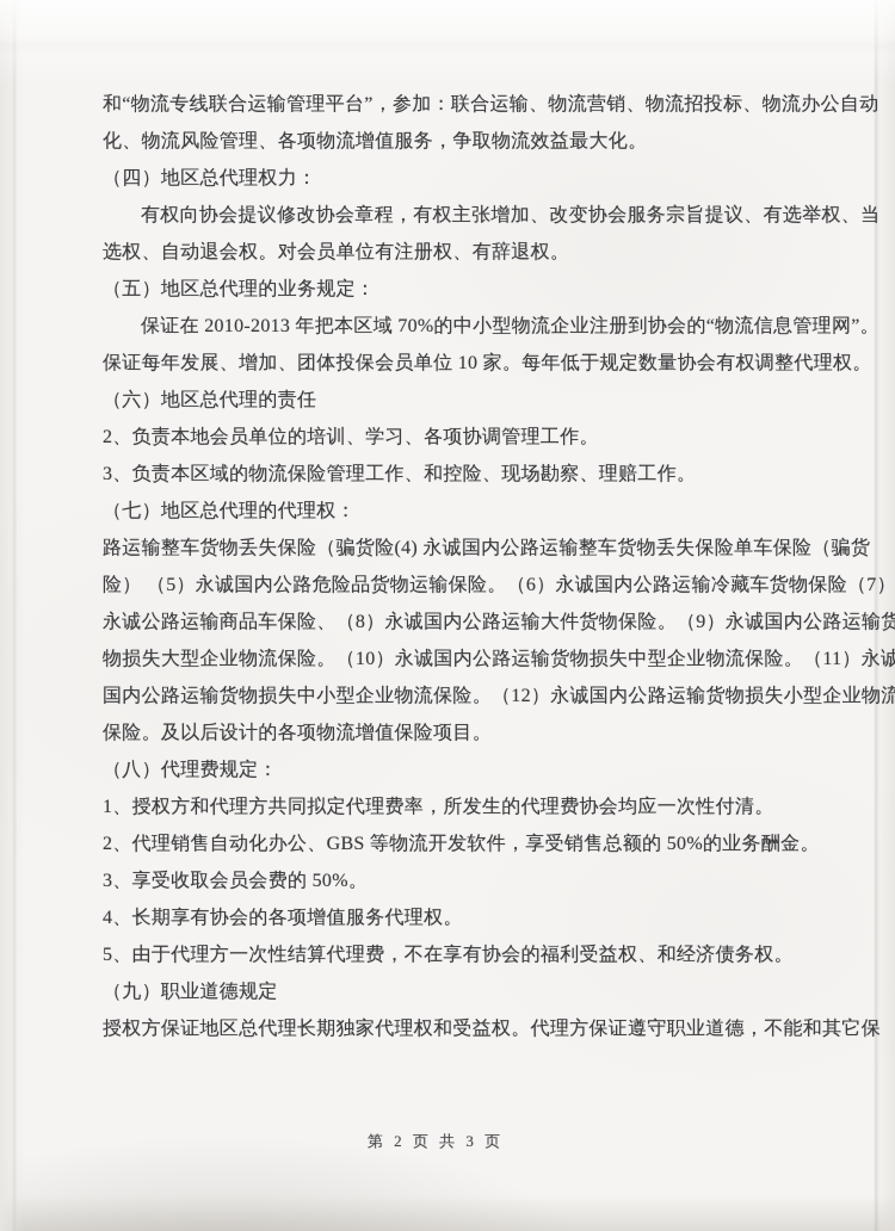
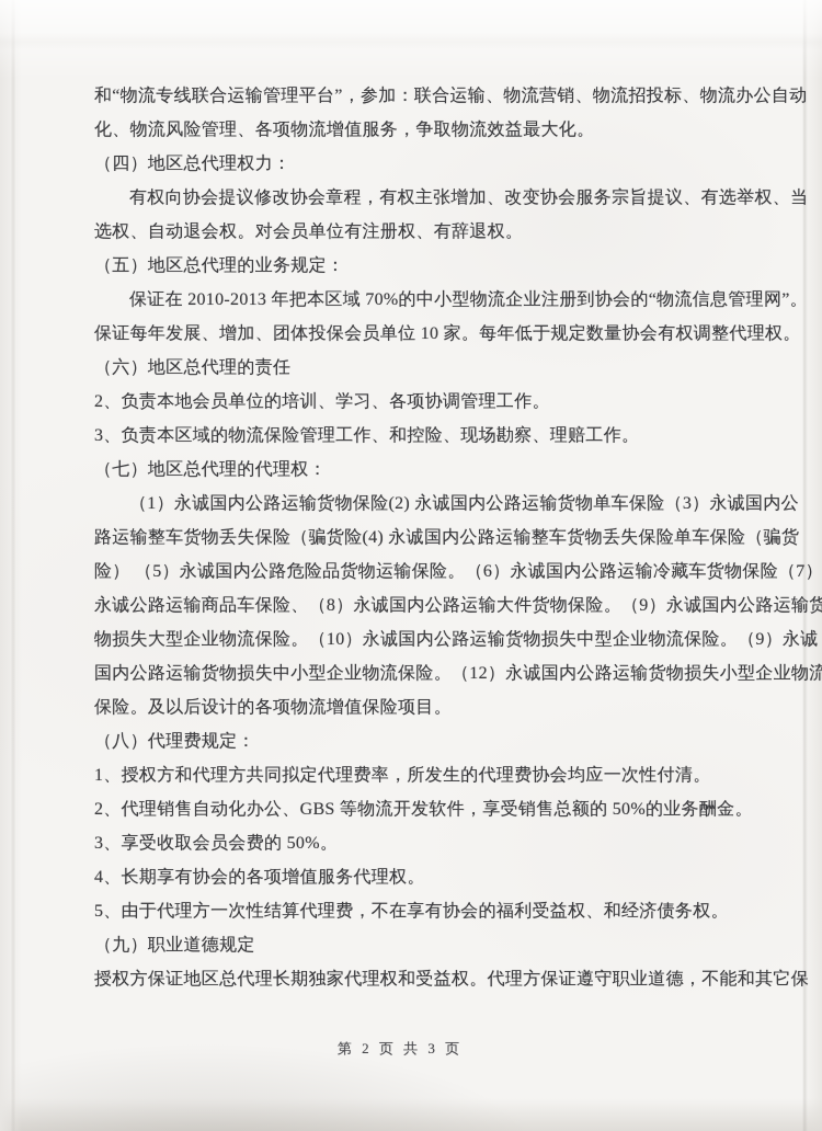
  和“物流专线联合运输管理平台”，参加：联合运输、物流营销、物流招投标、物流办公自动
  化、物流风险管理、各项物流增值服务，争取物流效益最大化。
  （四）地区总代理权力：
  有权向协会提议修改协会章程，有权主张增加、改变协会服务宗旨提议、有选举权、当
  选权、自动退会权。对会员单位有注册权、有辞退权。
  （五）地区总代理的业务规定：
  保证在 2010-2013 年把本区域 70%的中小型物流企业注册到协会的“物流信息管理网”。
  保证每年发展、增加、团体投保会员单位 10 家。每年低于规定数量协会有权调整代理权。
  （六）地区总代理的责任
  2、负责本地会员单位的培训、学习、各项协调管理工作。
  3、负责本区域的物流保险管理工作、和控险、现场勘察、理赔工作。
  （七）地区总代理的代理权：
+ （1）永诚国内公路运输货物保险(2) 永诚国内公路运输货物单车保险（3）永诚国内公
  路运输整车货物丢失保险（骗货险(4) 永诚国内公路运输整车货物丢失保险单车保险（骗货
  险） （5）永诚国内公路危险品货物运输保险。（6）永诚国内公路运输冷藏车货物保险（7）
  永诚公路运输商品车保险、（8）永诚国内公路运输大件货物保险。（9）永诚国内公路运输货
- 物损失大型企业物流保险。（10）永诚国内公路运输货物损失中型企业物流保险。（11）永诚
+ 物损失大型企业物流保险。（10）永诚国内公路运输货物损失中型企业物流保险。（9）永诚
  国内公路运输货物损失中小型企业物流保险。（12）永诚国内公路运输货物损失小型企业物流
  保险。及以后设计的各项物流增值保险项目。
  （八）代理费规定：
  1、授权方和代理方共同拟定代理费率，所发生的代理费协会均应一次性付清。
  2、代理销售自动化办公、GBS 等物流开发软件，享受销售总额的 50%的业务酬金。
  3、享受收取会员会费的 50%。
  4、长期享有协会的各项增值服务代理权。
  5、由于代理方一次性结算代理费，不在享有协会的福利受益权、和经济债务权。
  （九）职业道德规定
  授权方保证地区总代理长期独家代理权和受益权。代理方保证遵守职业道德，不能和其它保
  第 2 页 共 3 页
